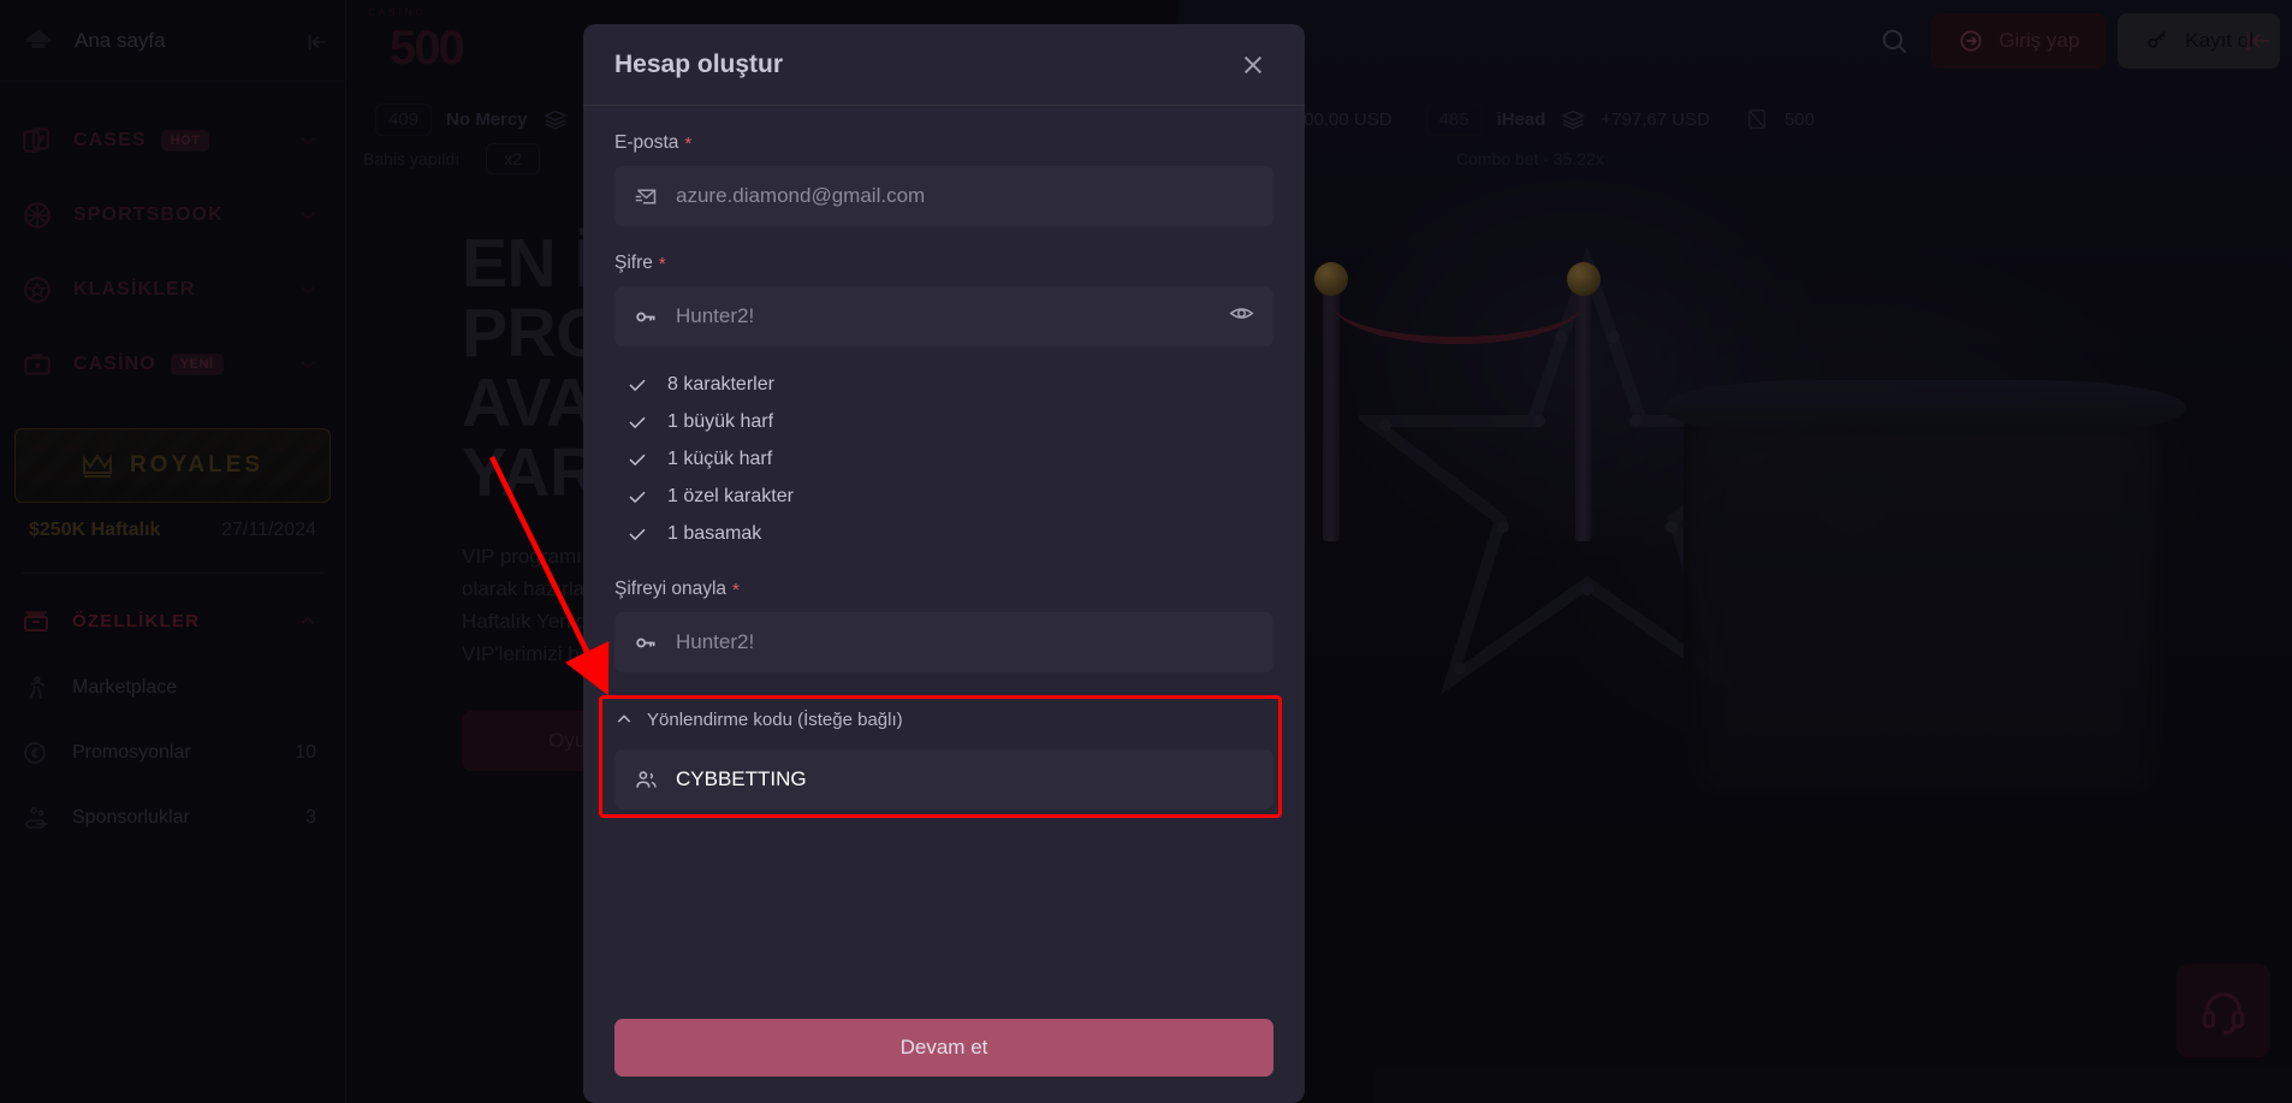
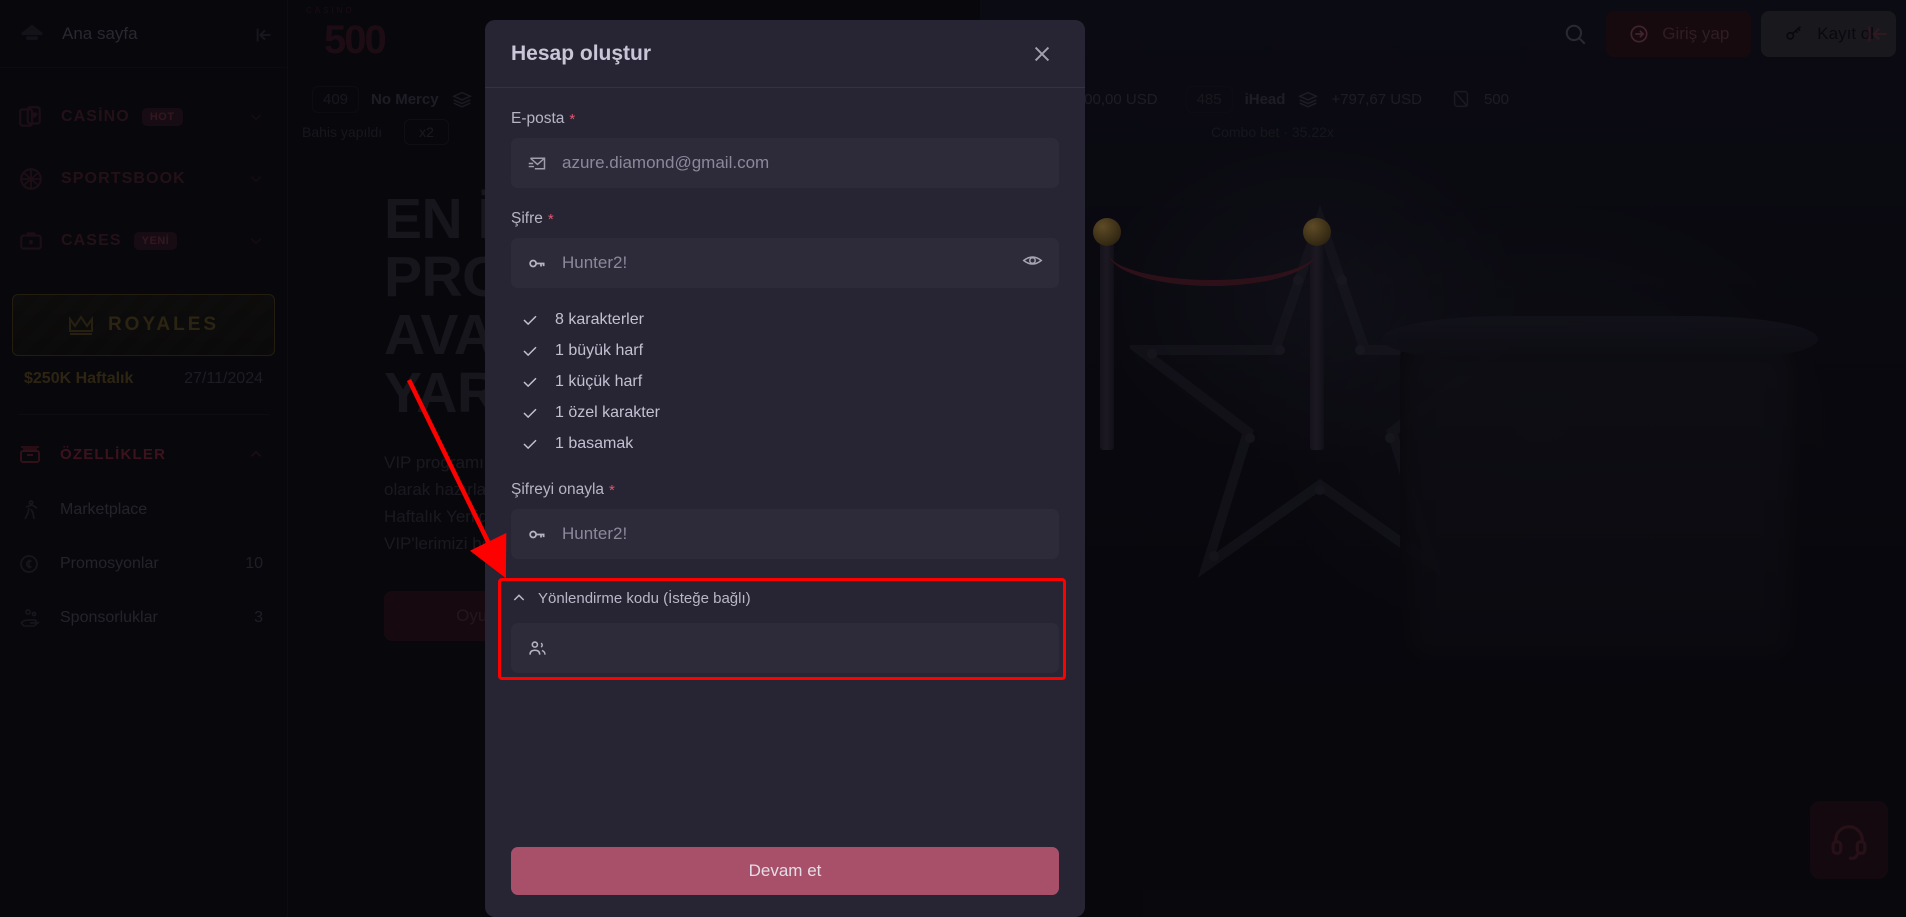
  AVA
  YAR
  VIP programı
  olarak hazrla
  Haftalık Yend
  VIP'lerimizi b
  Ana sayfa
- CASES
+ CASİNO
  HOT
  SPORTSBOOK
- KLASİKLER
- CASİNO
+ CASES
  YENİ
  ROYALES
  $250K Haftalık
  27/11/2024
  ÖZELLİKLER
  Marketplace
  Promosyonlar
  10
  Sponsorluklar
  3
  Kayıt ol
  No Mercy
  00,00 USD
  Hesap oluştur
  E-posta
  *
  azure.diamond@gmail.com
  Şifre
  *
  Hunter2!
  8 karakterler
  1 büyük harf
  1 küçük harf
  1 özel karakter
  1 basamak
  Şifreyi onayla
  *
  Hunter2!
  Yönlendirme kodu (İsteğe bağlı)
- CYBBETTING
  Devam et
